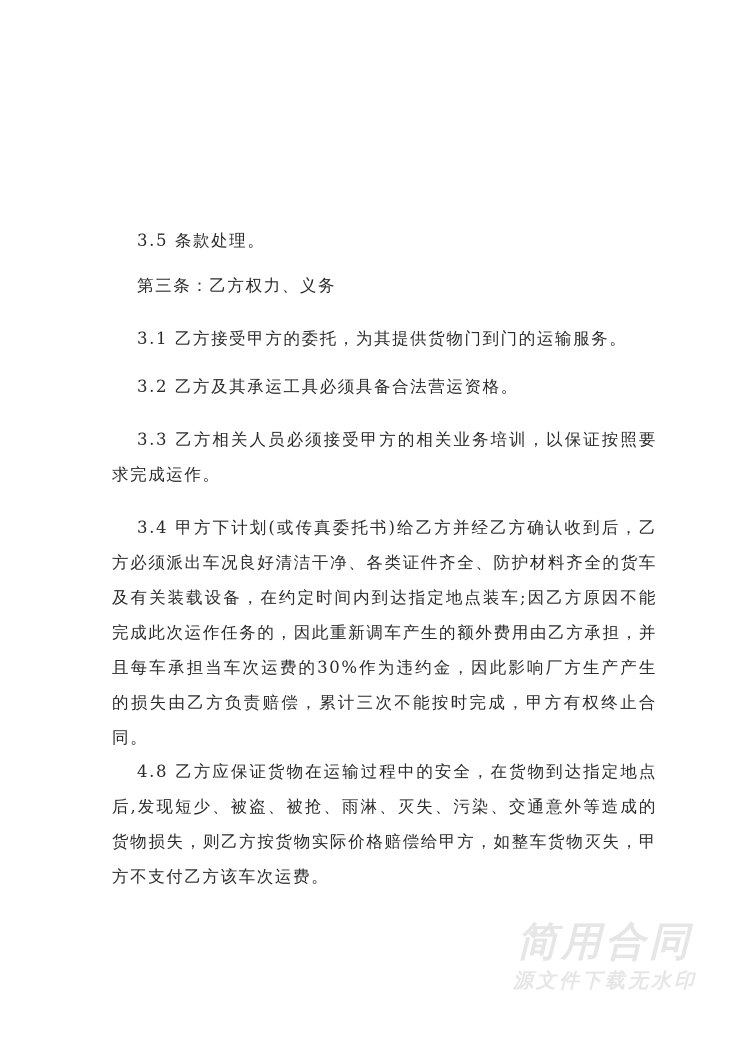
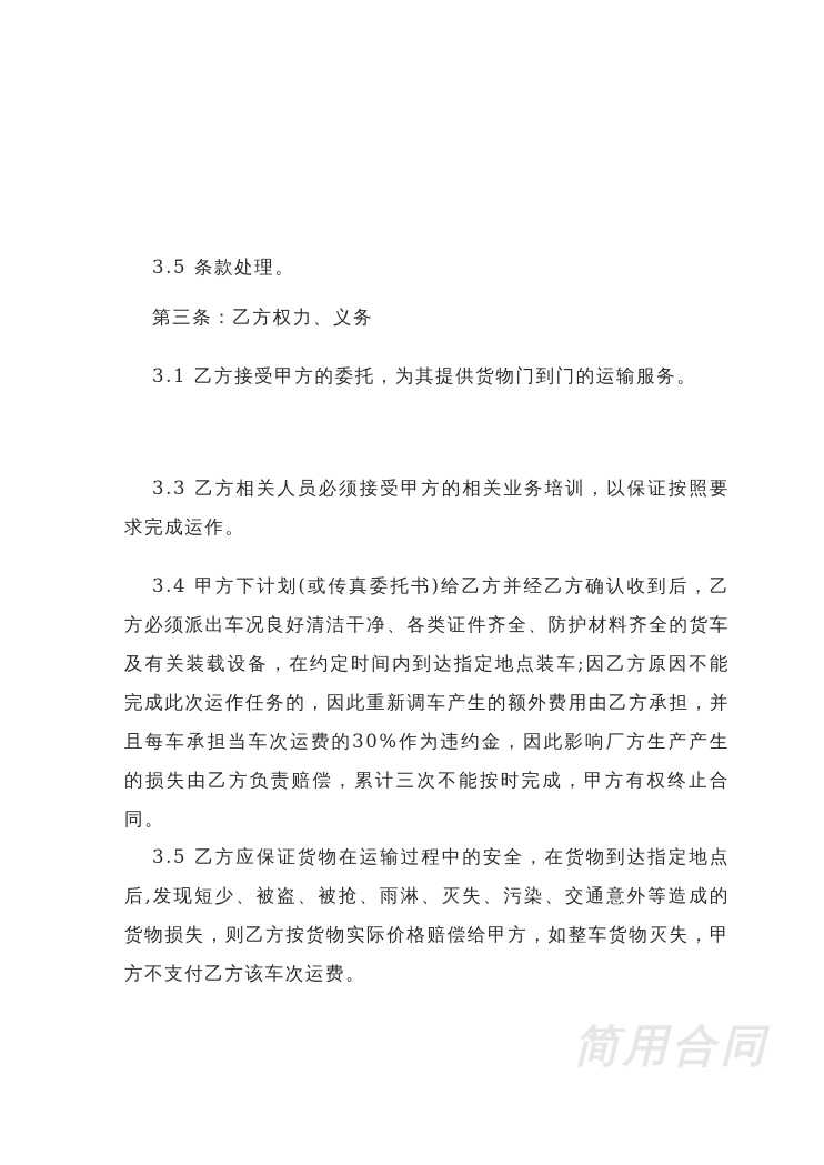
  3.5 条款处理。
  第三条：乙方权力、义务
  3.1 乙方接受甲方的委托，为其提供货物门到门的运输服务。
- 3.2 乙方及其承运工具必须具备合法营运资格。
  3.3 乙方相关人员必须接受甲方的相关业务培训，以保证按照要求完成运作。
  3.4 甲方下计划(或传真委托书)给乙方并经乙方确认收到后，乙方必须派出车况良好清洁干净、各类证件齐全、防护材料齐全的货车及有关装载设备，在约定时间内到达指定地点装车;因乙方原因不能完成此次运作任务的，因此重新调车产生的额外费用由乙方承担，并且每车承担当车次运费的30%作为违约金，因此影响厂方生产产生的损失由乙方负责赔偿，累计三次不能按时完成，甲方有权终止合同。
- 4.8 乙方应保证货物在运输过程中的安全，在货物到达指定地点后,发现短少、被盗、被抢、雨淋、灭失、污染、交通意外等造成的货物损失，则乙方按货物实际价格赔偿给甲方，如整车货物灭失，甲方不支付乙方该车次运费。
+ 3.5 乙方应保证货物在运输过程中的安全，在货物到达指定地点后,发现短少、被盗、被抢、雨淋、灭失、污染、交通意外等造成的货物损失，则乙方按货物实际价格赔偿给甲方，如整车货物灭失，甲方不支付乙方该车次运费。
  简用合同
- 源文件下载无水印
